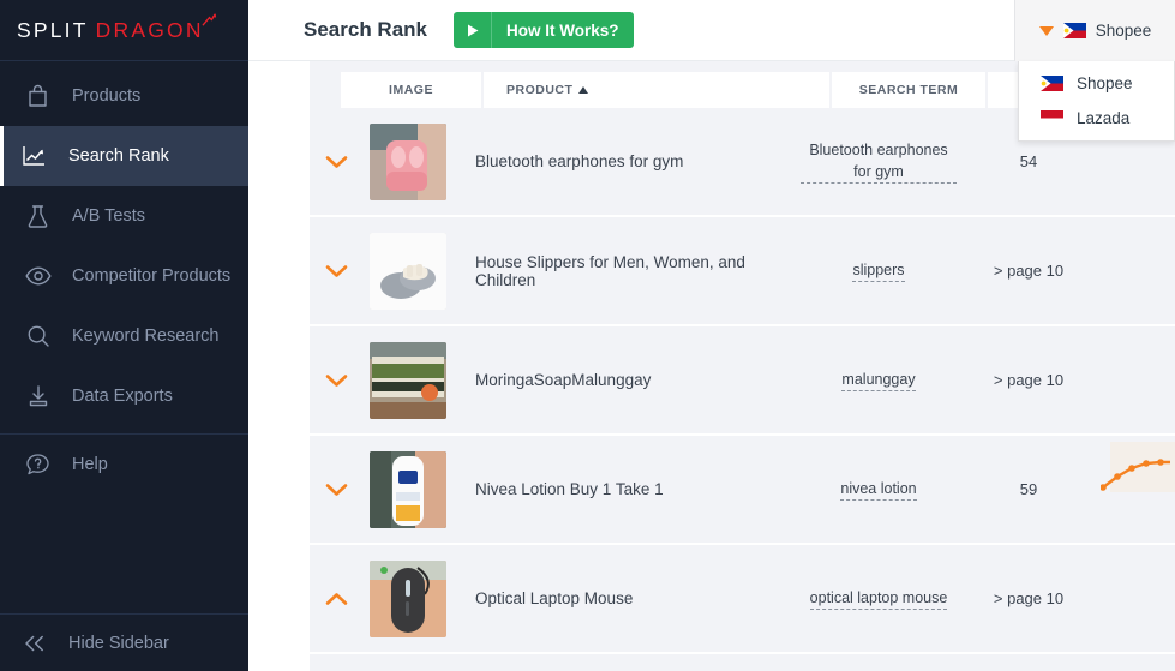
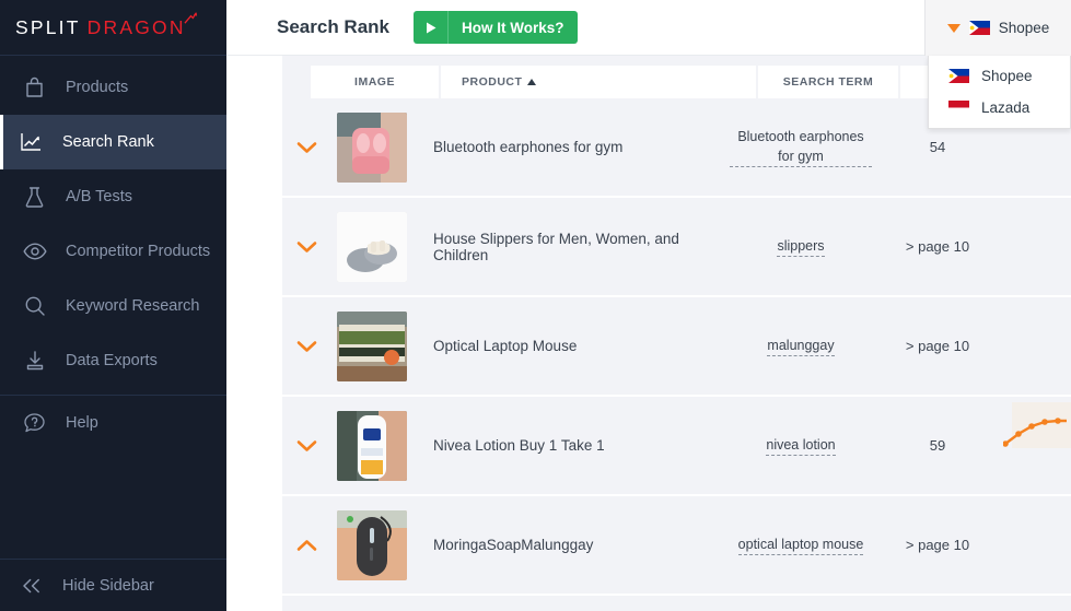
  SPLIT DRAGON
  Products
  Search Rank
  A/B Tests
  Competitor Products
  Keyword Research
  Data Exports
  Help
  Hide Sidebar
  Search Rank
  How It Works?
  Shopee
  Shopee
  Lazada
  IMAGE
  PRODUCT
  SEARCH TERM
  Bluetooth earphones for gym
  Bluetooth earphones for gym
  54
  House Slippers for Men, Women, and Children
  slippers
  > page 10
- MoringaSoapMalunggay
+ Optical Laptop Mouse
  malunggay
  > page 10
  Nivea Lotion Buy 1 Take 1
  nivea lotion
  59
- Optical Laptop Mouse
+ MoringaSoapMalunggay
  optical laptop mouse
  > page 10
